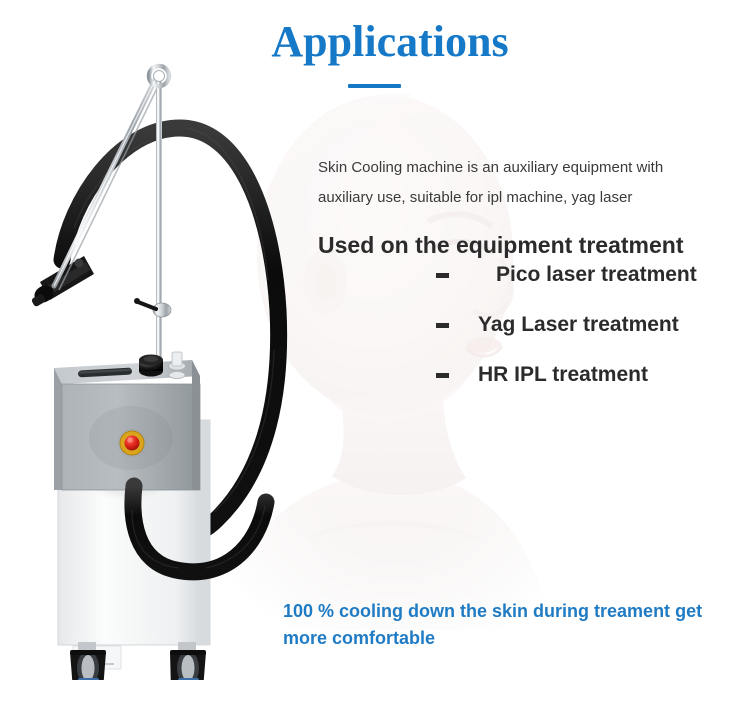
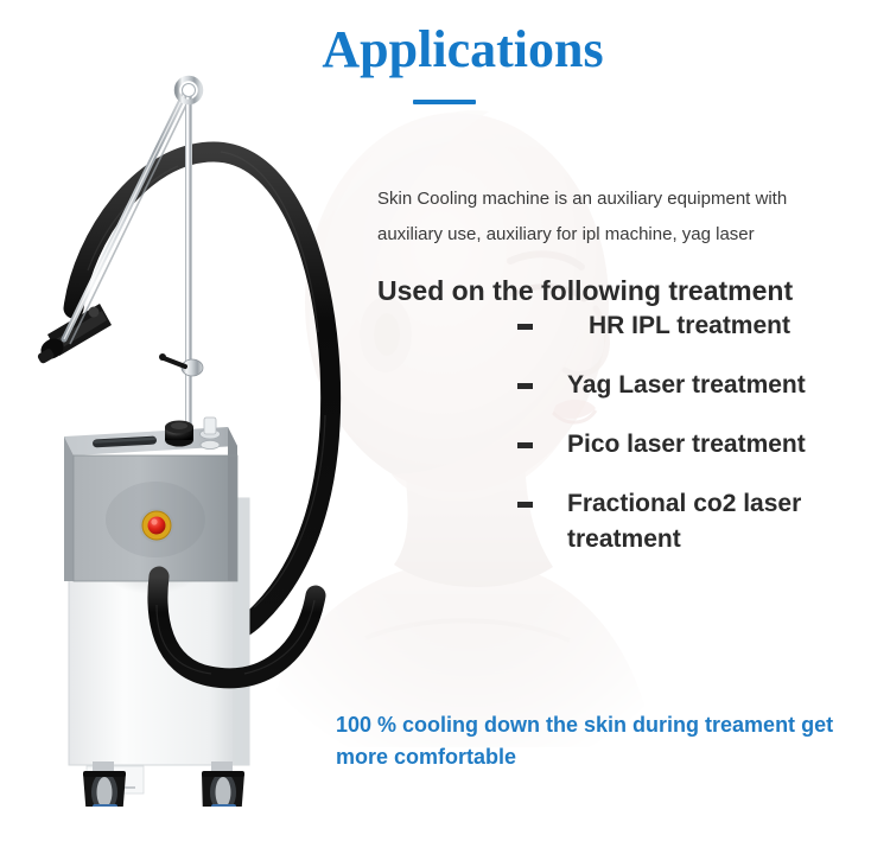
  Applications
- Skin Cooling machine is an auxiliary equipment with auxiliary use, suitable for ipl machine, yag laser
+ Skin Cooling machine is an auxiliary equipment with auxiliary use, auxiliary for ipl machine, yag laser
- Used on the equipment treatment
+ Used on the following treatment
- Pico laser treatment
+ HR IPL treatment
  Yag Laser treatment
- HR IPL treatment
+ Pico laser treatment
+ Fractional co2 laser treatment
  100 % cooling down the skin during treament get more comfortable
